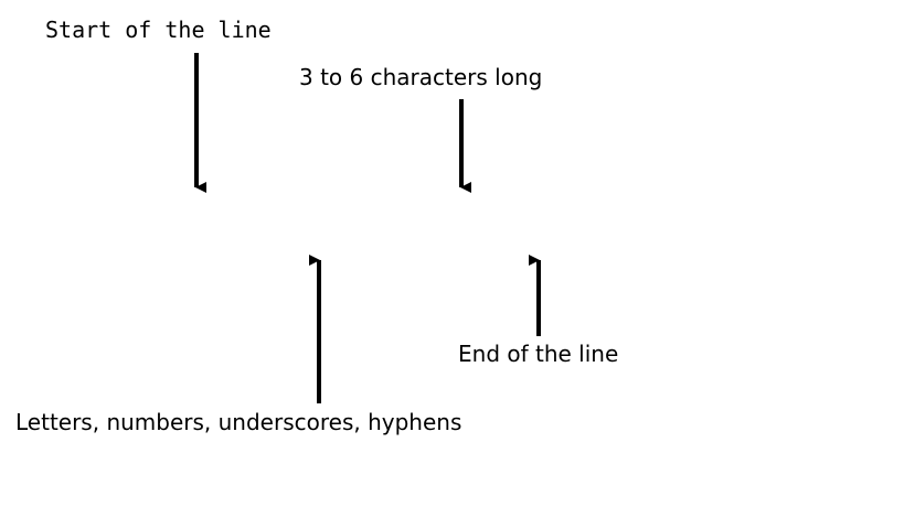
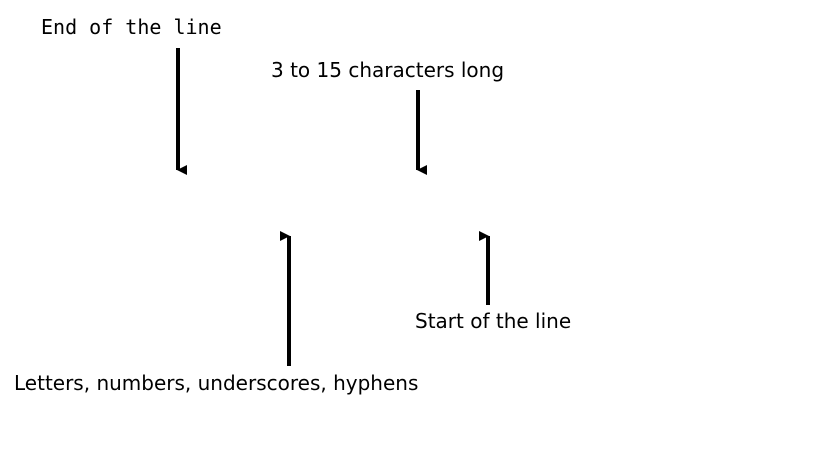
- Start of the line
+ End of the line
- 3 to 6 characters long
+ 3 to 15 characters long
- End of the line
+ Start of the line
  Letters, numbers, underscores, hyphens
